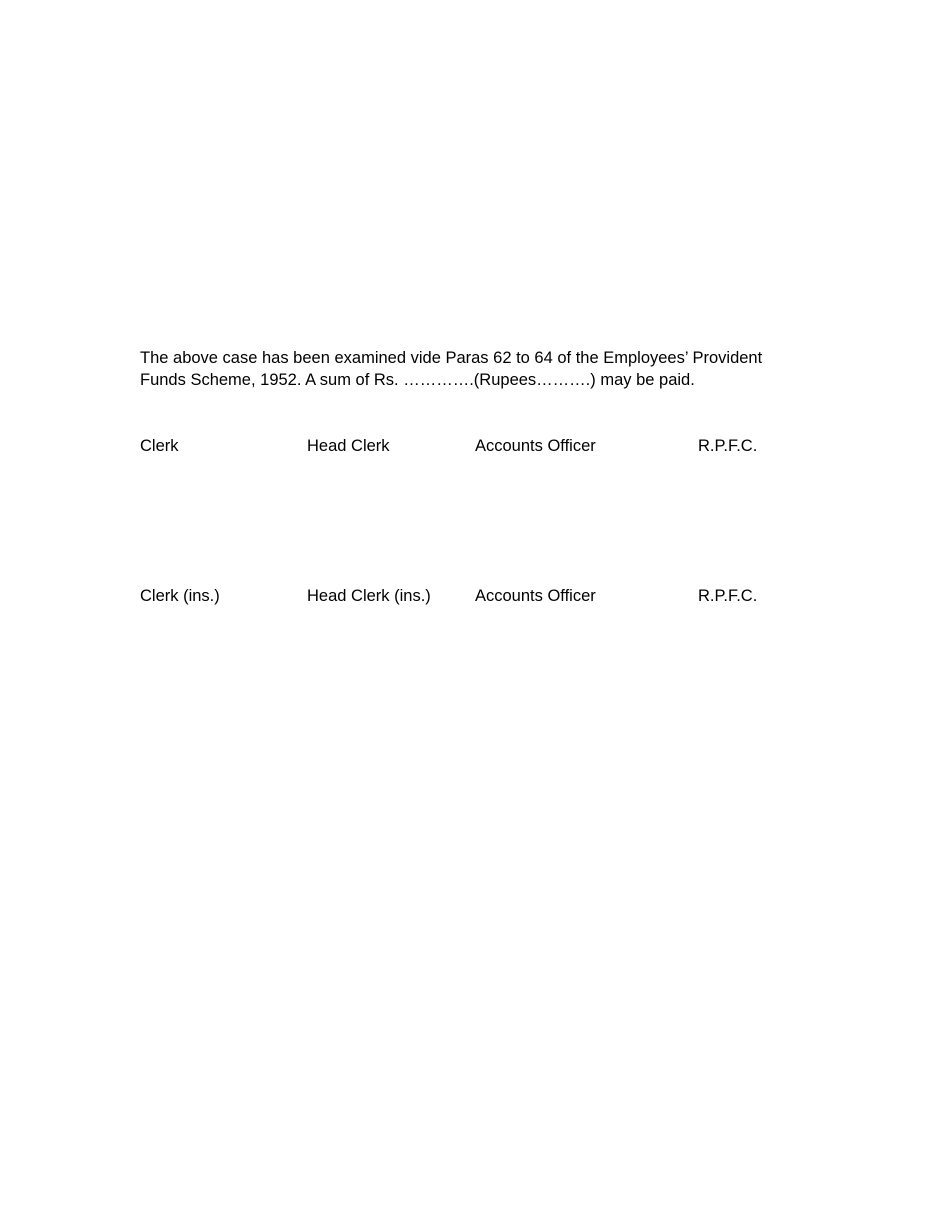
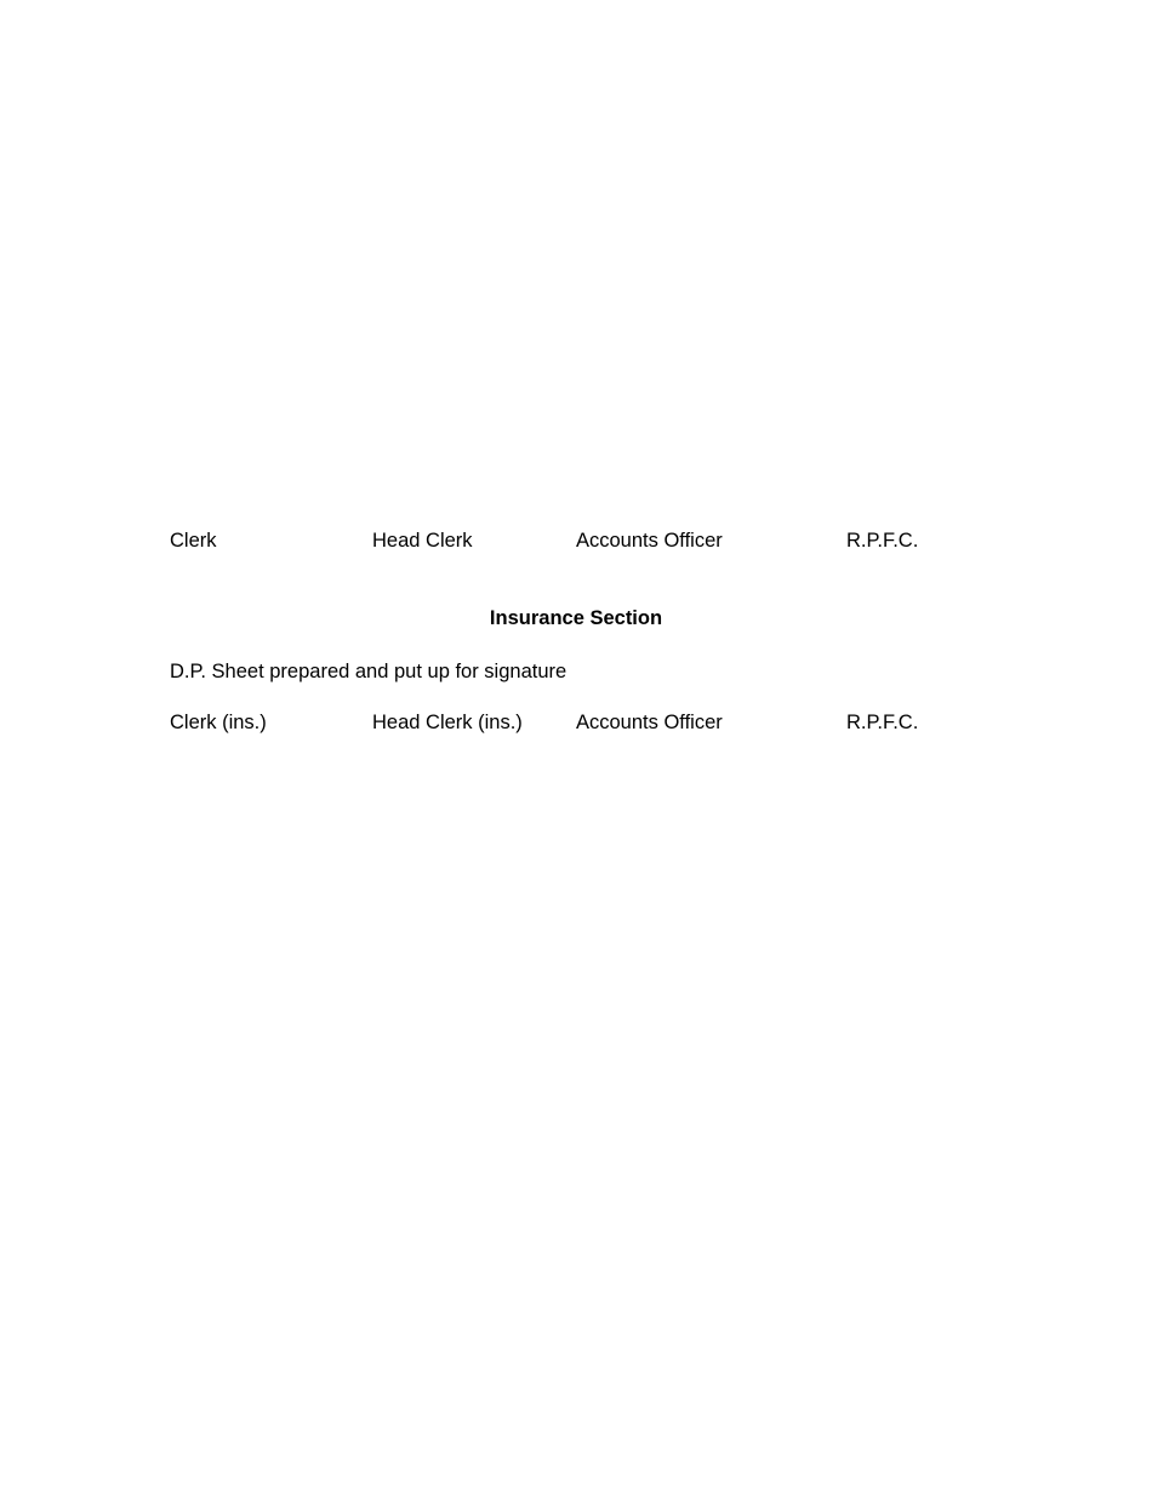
- The above case has been examined vide Paras 62 to 64 of the Employees’ Provident Funds Scheme, 1952. A sum of Rs. ………….(Rupees……….) may be paid.
  Clerk
  Head Clerk
  Accounts Officer
  R.P.F.C.
+ Insurance Section
+ D.P. Sheet prepared and put up for signature
  Clerk (ins.)
  Head Clerk (ins.)
  Accounts Officer
  R.P.F.C.
